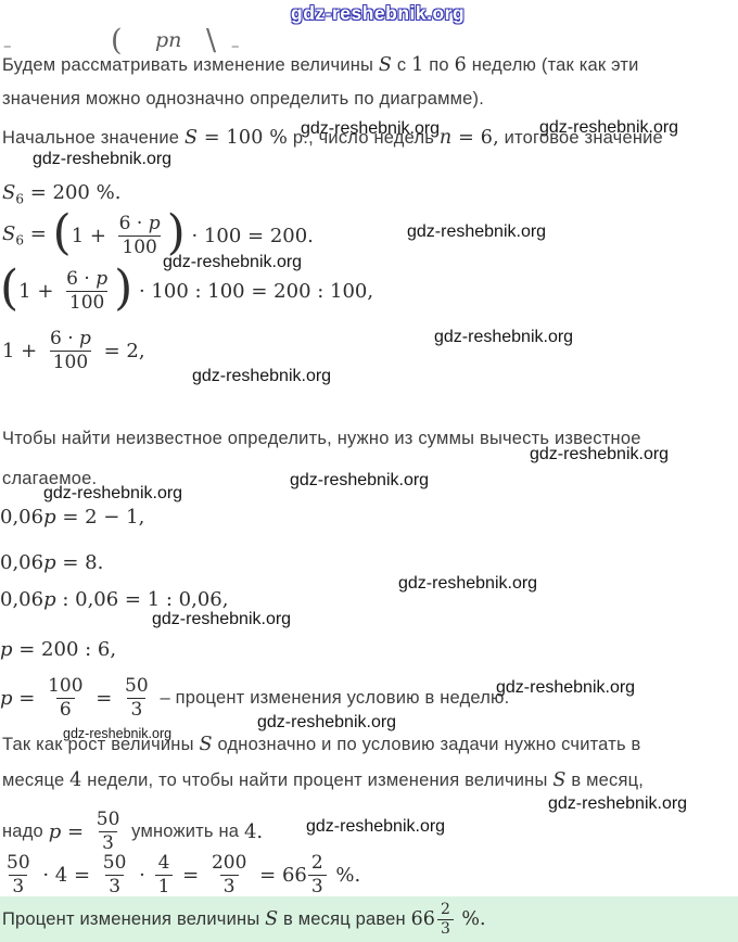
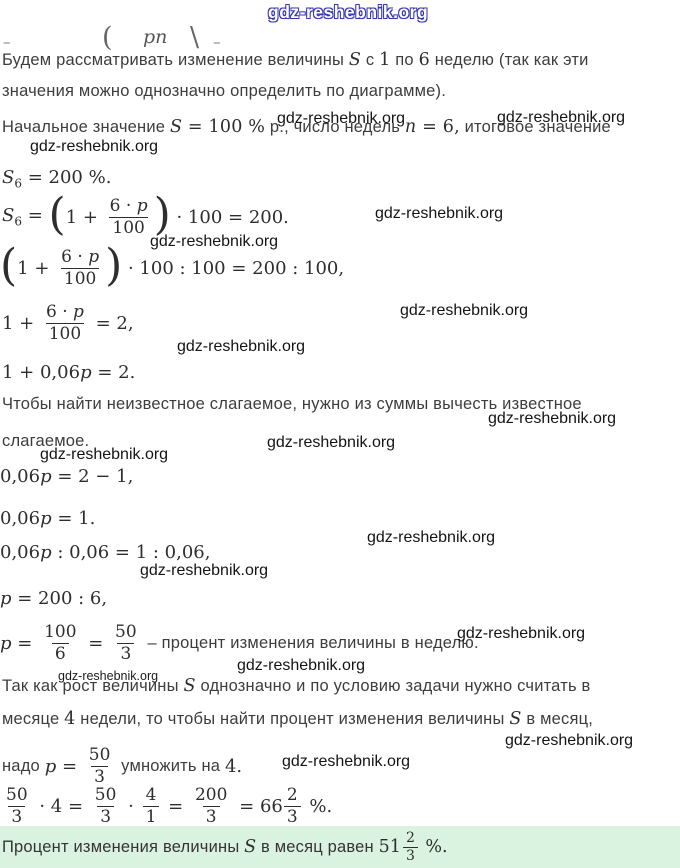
  gdz-reshebnik.org
  –
  (
  pn
  \
  –
  Будем рассматривать изменение величины S с 1 по 6 неделю (так как эти
  значения можно однозначно определить по диаграмме).
  Начальное значение S = 100 % р., число недель n = 6, итоговое значение
  S6 = 200 %.
  S6 =
  (
  1 +
  6 · p
  100
  )
  · 100 = 200.
  (
  1 +
  6 · p
  100
  )
  · 100 : 100 = 200 : 100,
  1 +
  6 · p
  100
  = 2,
+ 1 + 0,06p = 2.
- Чтобы найти неизвестное определить, нужно из суммы вычесть известное
+ Чтобы найти неизвестное слагаемое, нужно из суммы вычесть известное
  слагаемое.
  0,06p = 2 − 1,
- 0,06p = 8.
+ 0,06p = 1.
  0,06p : 0,06 = 1 : 0,06,
  p = 200 : 6,
  p =
  100
  6
  =
  50
  3
- – процент изменения условию в неделю.
+ – процент изменения величины в неделю.
  Так как рост величины S однозначно и по условию задачи нужно считать в
  месяце 4 недели, то чтобы найти процент изменения величины S в месяц,
  надо
  p =
  50
  3
  умножить на
  4.
  50
  3
  · 4 =
  50
  3
  ·
  4
  1
  =
  200
  3
  = 66
  2
  3
  %.
  Процент изменения величины
  S
  в месяц равен
- 66
+ 51
  2
  3
  %.
  gdz-reshebnik.org
  gdz-reshebnik.org
  gdz-reshebnik.org
  gdz-reshebnik.org
  gdz-reshebnik.org
  gdz-reshebnik.org
  gdz-reshebnik.org
  gdz-reshebnik.org
  gdz-reshebnik.org
  gdz-reshebnik.org
  gdz-reshebnik.org
  gdz-reshebnik.org
  gdz-reshebnik.org
  gdz-reshebnik.org
  gdz-reshebnik.org
  gdz-reshebnik.org
  gdz-reshebnik.org
